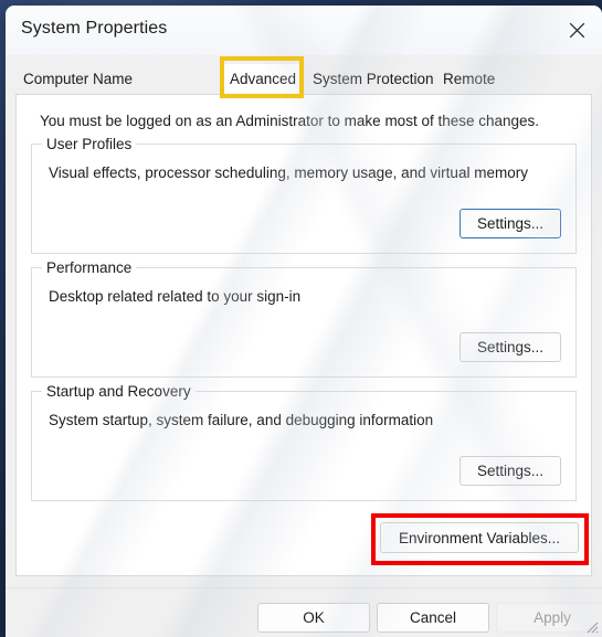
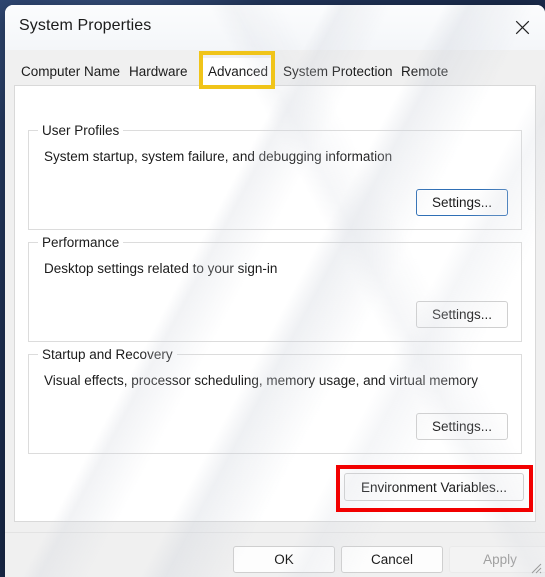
  System Properties
  Computer Name
+ Hardware
  Advanced
  System Protection
  Remote
- You must be logged on as an Administrator to make most of these changes.
  User Profiles
- Visual effects, processor scheduling, memory usage, and virtual memory
+ System startup, system failure, and debugging information
  Settings...
  Performance
- Desktop related related to your sign-in
+ Desktop settings related to your sign-in
  Settings...
  Startup and Recovery
- System startup, system failure, and debugging information
+ Visual effects, processor scheduling, memory usage, and virtual memory
  Settings...
  Environment Variables...
  OK
  Cancel
  Apply
